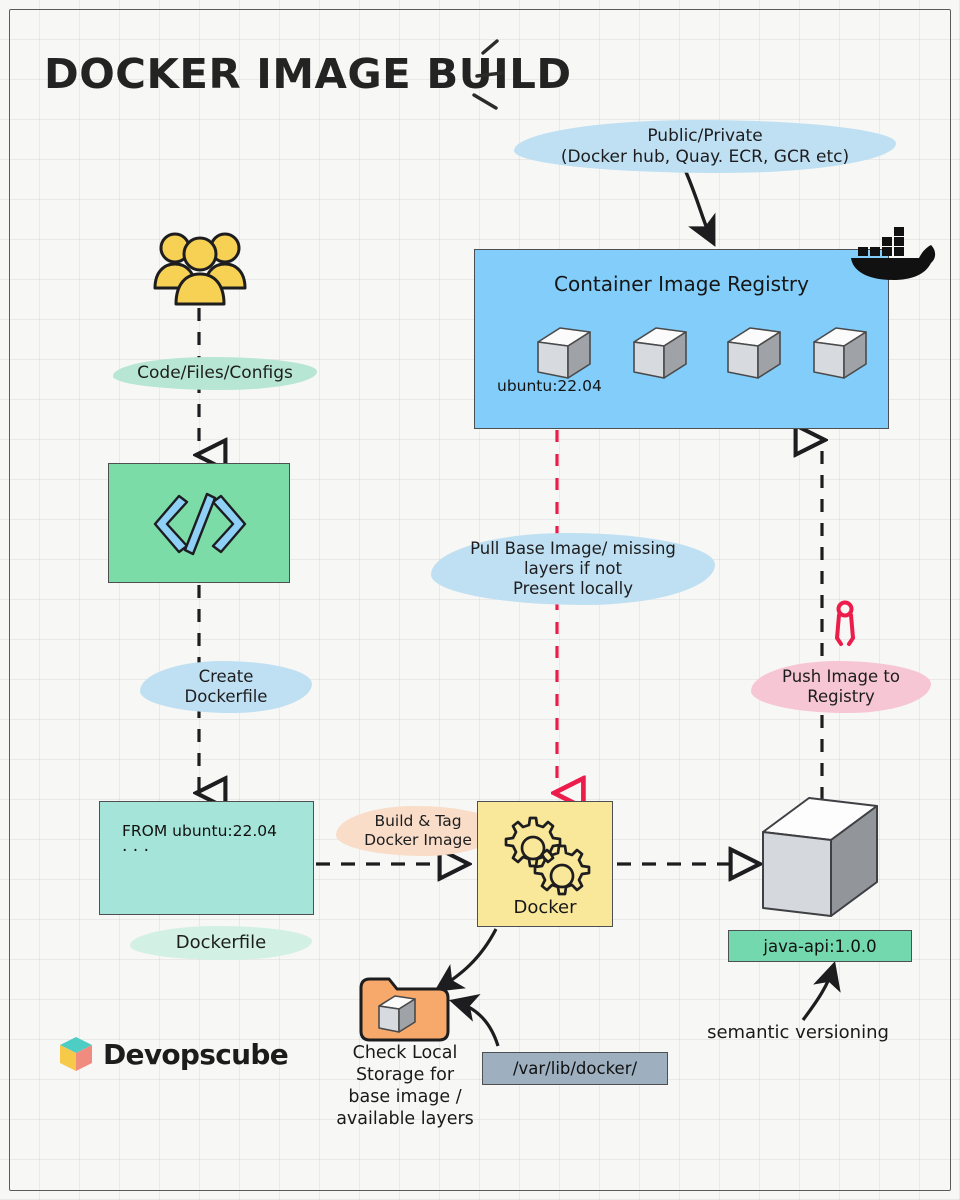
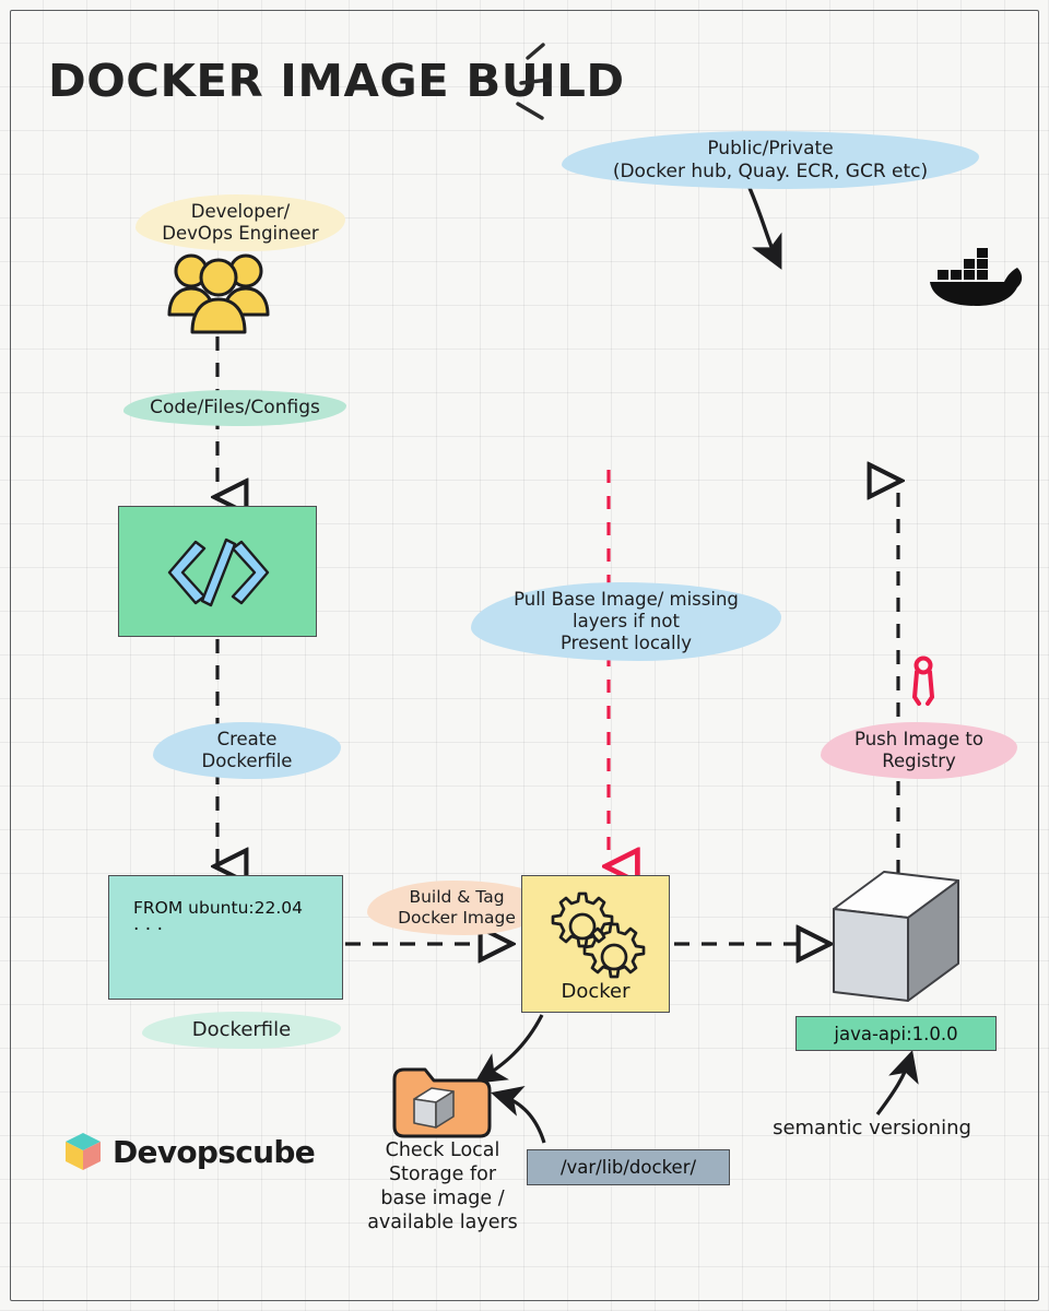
  DOCKER IMAGE BULD
+ Developer/
+ DevOps Engineer
  Code/Files/Configs
  Create
  Dockerfile
  FROM ubuntu:22.04
  · · ·
  Dockerfile
  Build & Tag
  Docker Image
  Docker
  Pull Base Image/ missing
  layers if not
  Present locally
  Public/Private
  (Docker hub, Quay. ECR, GCR etc)
- Container Image Registry
- ubuntu:22.04
  Push Image to
  Registry
  java-api:1.0.0
  semantic versioning
  Check Local
  Storage for
  base image /
  available layers
  /var/lib/docker/
  Devopscube
